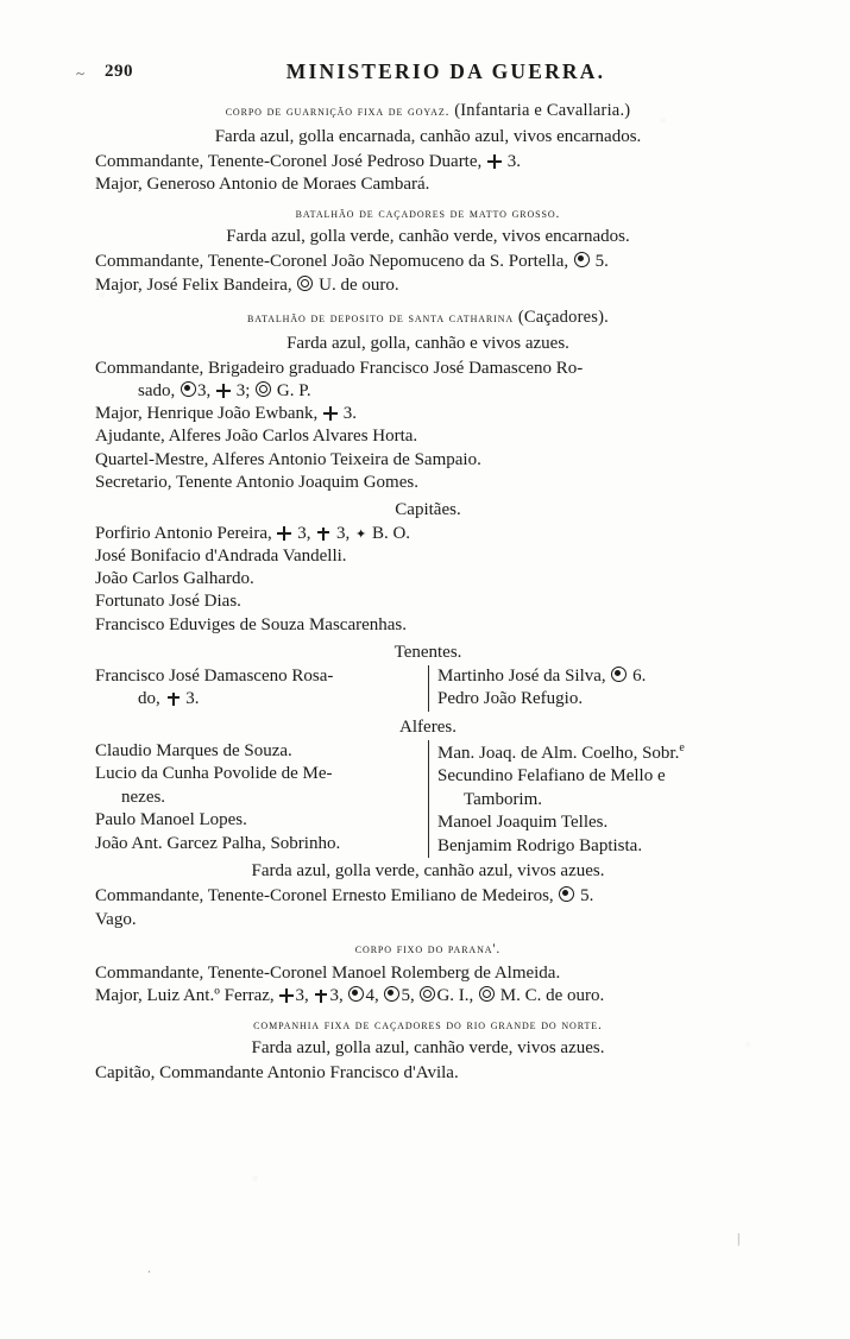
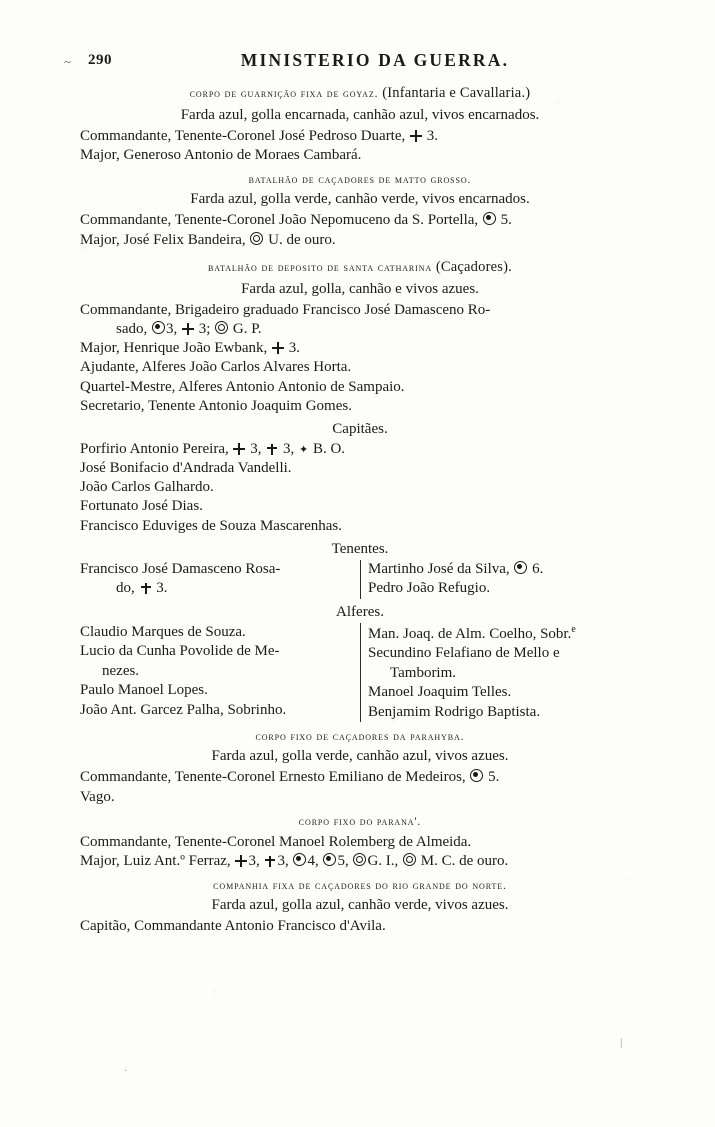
  ~
  290
  MINISTERIO DA GUERRA.
  corpo de guarnição fixa de goyaz. (Infantaria e Cavallaria.)
  Farda azul, golla encarnada, canhão azul, vivos encarnados.
  Commandante, Tenente-Coronel José Pedroso Duarte, 3.
  Major, Generoso Antonio de Moraes Cambará.
  batalhão de caçadores de matto grosso.
  Farda azul, golla verde, canhão verde, vivos encarnados.
  Commandante, Tenente-Coronel João Nepomuceno da S. Portella, 5.
  Major, José Felix Bandeira, U. de ouro.
  batalhão de deposito de santa catharina (Caçadores).
  Farda azul, golla, canhão e vivos azues.
  Commandante, Brigadeiro graduado Francisco José Damasceno Ro-
  sado, 3, 3; G. P.
  Major, Henrique João Ewbank, 3.
  Ajudante, Alferes João Carlos Alvares Horta.
- Quartel-Mestre, Alferes Antonio Teixeira de Sampaio.
+ Quartel-Mestre, Alferes Antonio Antonio de Sampaio.
  Secretario, Tenente Antonio Joaquim Gomes.
  Capitães.
  Porfirio Antonio Pereira, 3, 3, ✦ B. O.
  José Bonifacio d'Andrada Vandelli.
  João Carlos Galhardo.
  Fortunato José Dias.
  Francisco Eduviges de Souza Mascarenhas.
  Tenentes.
  Francisco José Damasceno Rosa-
  do, 3.
  Martinho José da Silva, 6.
  Pedro João Refugio.
  Alferes.
  Claudio Marques de Souza.
  Lucio da Cunha Povolide de Me-
  nezes.
  Paulo Manoel Lopes.
  João Ant. Garcez Palha, Sobrinho.
  Man. Joaq. de Alm. Coelho, Sobr.e
  Secundino Felafiano de Mello e
  Tamborim.
  Manoel Joaquim Telles.
  Benjamim Rodrigo Baptista.
+ corpo fixo de caçadores da parahyba.
  Farda azul, golla verde, canhão azul, vivos azues.
  Commandante, Tenente-Coronel Ernesto Emiliano de Medeiros, 5.
  Vago.
  corpo fixo do parana'.
  Commandante, Tenente-Coronel Manoel Rolemberg de Almeida.
  Major, Luiz Ant.º Ferraz, 3, 3, 4, 5, G. I., M. C. de ouro.
  companhia fixa de caçadores do rio grande do norte.
  Farda azul, golla azul, canhão verde, vivos azues.
  Capitão, Commandante Antonio Francisco d'Avila.
  |
  .
